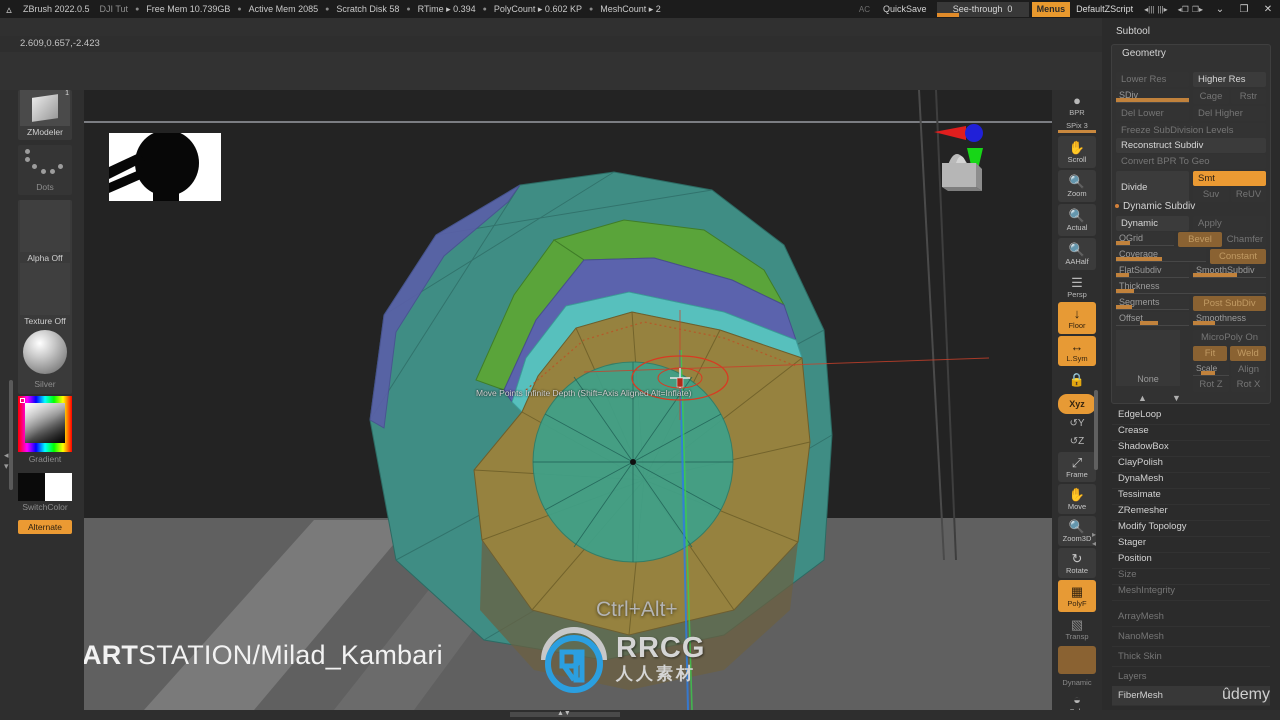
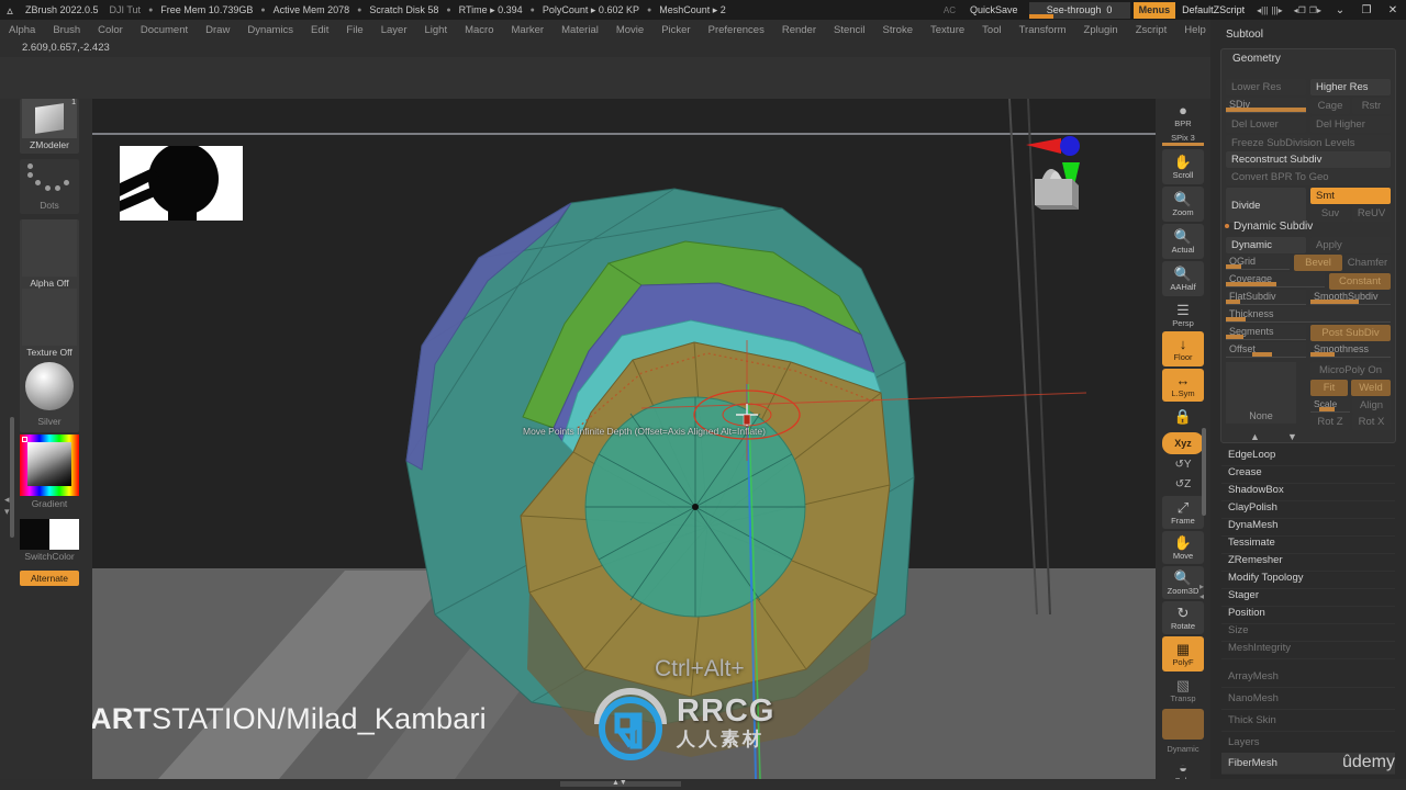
  ▵
  ZBrush 2022.0.5
  DJI Tut
  Free Mem 10.739GB
- Active Mem 2085
+ Active Mem 2078
  Scratch Disk 58
  RTime ▸ 0.394
  PolyCount ▸ 0.602 KP
  MeshCount ▸ 2
  AC
  QuickSave
  See-through
  0
  Menus
  DefaultZScript
  ◂|||
  |||▸
  ◂❐
  ❐▸
  ⌄
  ❐
  ✕
+ Alpha
+ Brush
+ Color
+ Document
+ Draw
+ Dynamics
+ Edit
+ File
+ Layer
+ Light
+ Macro
+ Marker
+ Material
+ Movie
+ Picker
+ Preferences
+ Render
+ Stencil
+ Stroke
+ Texture
+ Tool
+ Transform
+ Zplugin
+ Zscript
+ Help
  2.609,0.657,-2.423
  ZModeler
  Dots
  Alpha Off
  Texture Off
  Silver
  Gradient
  SwitchColor
  Alternate
  ◂
  ▾
- Move Points Infinite Depth (Shift=Axis Aligned Alt=Inflate)
+ Move Points Infinite Depth (Offset=Axis Aligned Alt=Inflate)
  Ctrl+Alt+
  ARTSTATION/Milad_Kambari
  RRCG
  人人素材
  ●
  BPR
  SPix 3
  ✋
  Scroll
  🔍
  Zoom
  🔍
  Actual
  🔍
  AAHalf
  ☰
  Persp
  ↓
  Floor
  ↔
  L.Sym
  🔒
  Xyz
  ↺Y
  ↺Z
  ⤢
  Frame
  ✋
  Move
  🔍
  Zoom3D
  ↻
  Rotate
  ▦
  PolyF
  ▧
  Transp
  Dynamic
  ◒
  ▸
  ◂
  Subtool
  Geometry
  Lower Res
  Higher Res
  SDiv
  Cage
  Rstr
  Del Lower
  Del Higher
  Freeze SubDivision Levels
  Reconstruct Subdiv
  Convert BPR To Geo
  Divide
  Smt
  Suv
  ReUV
  Dynamic Subdiv
  Dynamic
  Apply
  QGrid
  Bevel
  Chamfer
  Coverage
  Constant
  FlatSubdiv
  SmoothSubdiv
  Thickness
  Segments
  Post SubDiv
  Offset
  Smoothness
  None
  MicroPoly On
  Fit
  Weld
  Scale
  Align
  Rot Z
  Rot X
  ▲
  ▼
  EdgeLoop
  Crease
  ShadowBox
  ClayPolish
  DynaMesh
  Tessimate
  ZRemesher
  Modify Topology
  Stager
  Position
  Size
  MeshIntegrity
  ArrayMesh
  NanoMesh
  Thick Skin
  Layers
  FiberMesh
  ûdemy
